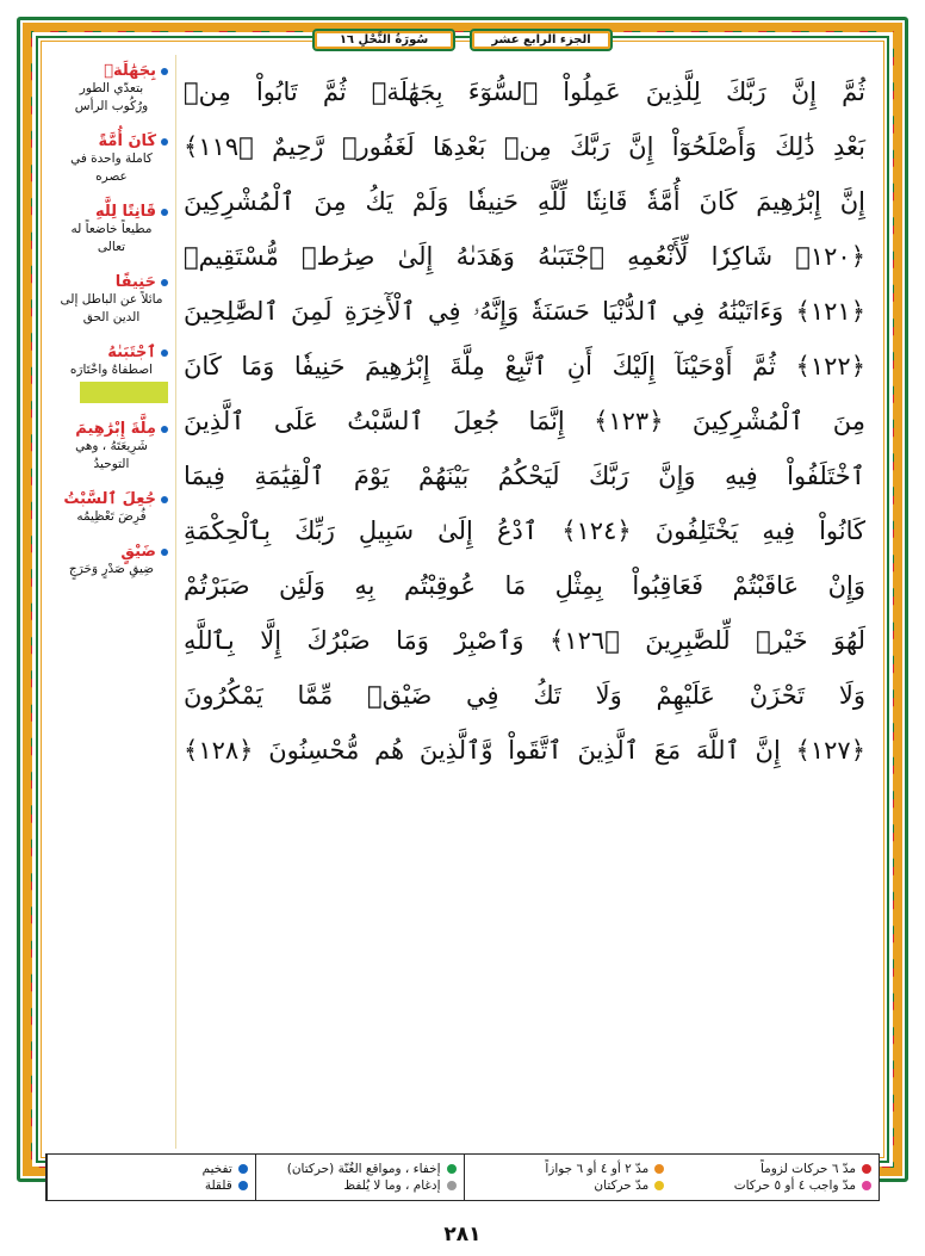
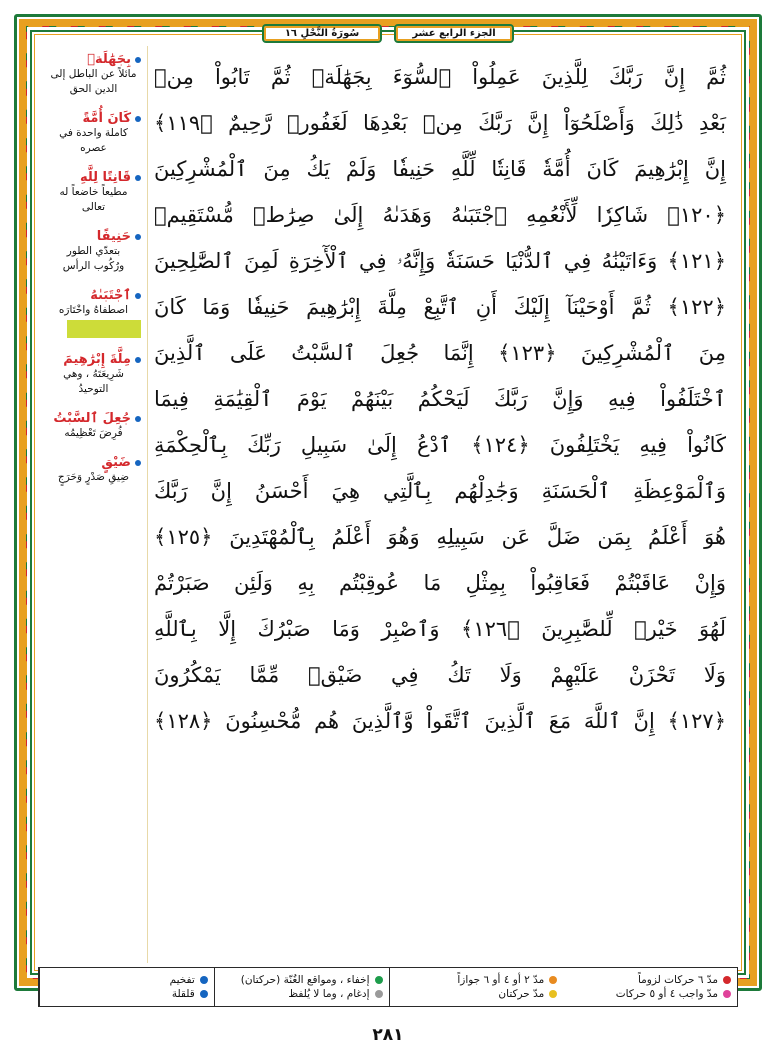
  الجزء الرابع عشر
  سُورَةُ النَّحْلِ ١٦
  ثُمَّ إِنَّ رَبَّكَ لِلَّذِينَ عَمِلُواْ ٱلسُّوٓءَ بِجَهَٰلَةٖ ثُمَّ تَابُواْ مِنۢ
  بَعْدِ ذَٰلِكَ وَأَصْلَحُوٓاْ إِنَّ رَبَّكَ مِنۢ بَعْدِهَا لَغَفُورٞ رَّحِيمٌ ﴿١١٩﴾
  إِنَّ إِبْرَٰهِيمَ كَانَ أُمَّةٗ قَانِتٗا لِّلَّهِ حَنِيفٗا وَلَمْ يَكُ مِنَ ٱلْمُشْرِكِينَ
  ﴿١٢٠﴾ شَاكِرٗا لِّأَنْعُمِهِ ٱجْتَبَىٰهُ وَهَدَىٰهُ إِلَىٰ صِرَٰطٖ مُّسْتَقِيمٖ
  ﴿١٢١﴾ وَءَاتَيْنَٰهُ فِي ٱلدُّنْيَا حَسَنَةٗ وَإِنَّهُۥ فِي ٱلْأٓخِرَةِ لَمِنَ ٱلصَّٰلِحِينَ
  ﴿١٢٢﴾ ثُمَّ أَوْحَيْنَآ إِلَيْكَ أَنِ ٱتَّبِعْ مِلَّةَ إِبْرَٰهِيمَ حَنِيفٗا وَمَا كَانَ
  مِنَ ٱلْمُشْرِكِينَ ﴿١٢٣﴾ إِنَّمَا جُعِلَ ٱلسَّبْتُ عَلَى ٱلَّذِينَ
  ٱخْتَلَفُواْ فِيهِ وَإِنَّ رَبَّكَ لَيَحْكُمُ بَيْنَهُمْ يَوْمَ ٱلْقِيَٰمَةِ فِيمَا
  كَانُواْ فِيهِ يَخْتَلِفُونَ ﴿١٢٤﴾ ٱدْعُ إِلَىٰ سَبِيلِ رَبِّكَ بِٱلْحِكْمَةِ
+ وَٱلْمَوْعِظَةِ ٱلْحَسَنَةِ وَجَٰدِلْهُم بِٱلَّتِي هِيَ أَحْسَنُ إِنَّ رَبَّكَ
+ هُوَ أَعْلَمُ بِمَن ضَلَّ عَن سَبِيلِهِ وَهُوَ أَعْلَمُ بِٱلْمُهْتَدِينَ ﴿١٢٥﴾
  وَإِنْ عَاقَبْتُمْ فَعَاقِبُواْ بِمِثْلِ مَا عُوقِبْتُم بِهِ وَلَئِن صَبَرْتُمْ
  لَهُوَ خَيْرٞ لِّلصَّٰبِرِينَ ﴿١٢٦﴾ وَٱصْبِرْ وَمَا صَبْرُكَ إِلَّا بِٱللَّهِ
  وَلَا تَحْزَنْ عَلَيْهِمْ وَلَا تَكُ فِي ضَيْقٖ مِّمَّا يَمْكُرُونَ
  ﴿١٢٧﴾ إِنَّ ٱللَّهَ مَعَ ٱلَّذِينَ ٱتَّقَواْ وَّٱلَّذِينَ هُم مُّحْسِنُونَ ﴿١٢٨﴾
  بِجَهَٰلَةٖ
- بتعدّي الطور ورُكُوب الرأس
+ مائلاً عن الباطل إلى الدين الحق
  كَانَ أُمَّةً
  كاملة واحدة في عصره
  قَانِتًا لِلَّهِ
  مطيعاً خاضعاً له تعالى
  حَنِيفًا
- مائلاً عن الباطل إلى الدين الحق
+ بتعدّي الطور ورُكُوب الرأس
  ٱجْتَبَىٰهُ
  اصطفاهُ واخْتَارَه
  مِلَّةَ إِبْرَٰهِيمَ
  شَرِيعَتَهُ ، وهي التوحيدُ
  جُعِلَ ٱلسَّبْتُ
  فُرِضَ تَعْظِيمُه
  ضَيْقٍ
  ضِيقِ صَدْرٍ وَحَرَجٍ
  مدّ ٦ حركات لزوماً
  مدّ واجب ٤ أو ٥ حركات
  مدّ ٢ أو ٤ أو ٦ جوازاً
  مدّ حركتان
  إخفاء ، ومواقع الغُنّة (حركتان)
  إدغام ، وما لا يُلفظ
  تفخيم
  قلقلة
  ٢٨١
